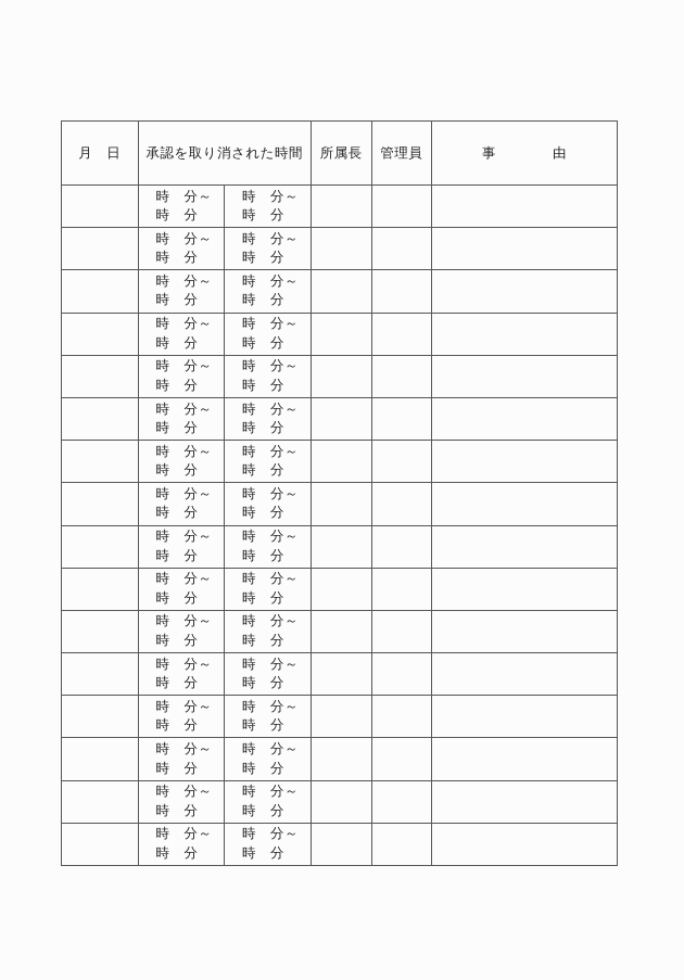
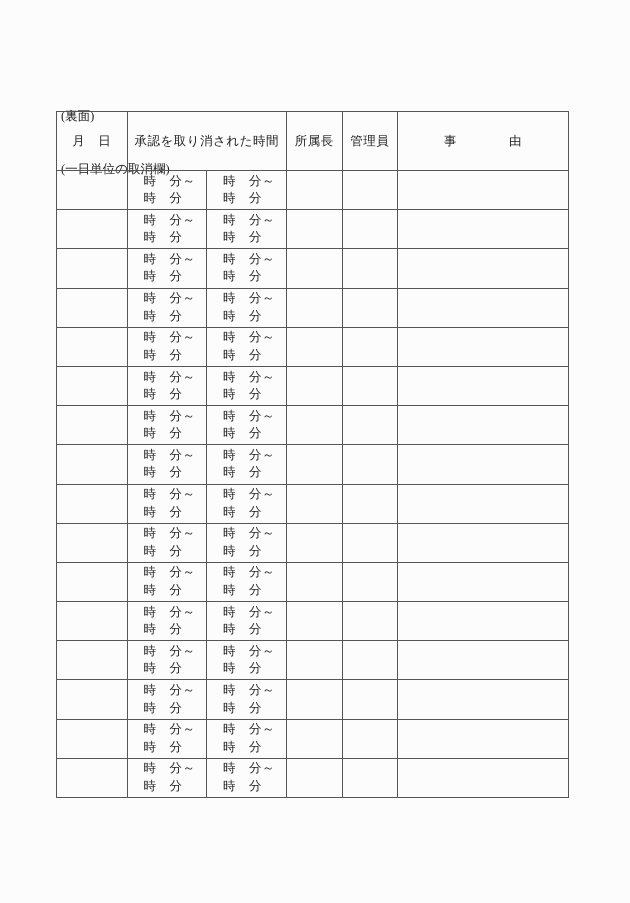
+ (裏面)
+ (一日単位の取消欄)
  月 日	承認を取り消された時間	所属長	管理員	事 由
  	時 分～ 時 分	時 分～ 時 分
  	時 分～ 時 分	時 分～ 時 分
  	時 分～ 時 分	時 分～ 時 分
  	時 分～ 時 分	時 分～ 時 分
  	時 分～ 時 分	時 分～ 時 分
  	時 分～ 時 分	時 分～ 時 分
  	時 分～ 時 分	時 分～ 時 分
  	時 分～ 時 分	時 分～ 時 分
  	時 分～ 時 分	時 分～ 時 分
  	時 分～ 時 分	時 分～ 時 分
  	時 分～ 時 分	時 分～ 時 分
  	時 分～ 時 分	時 分～ 時 分
  	時 分～ 時 分	時 分～ 時 分
  	時 分～ 時 分	時 分～ 時 分
  	時 分～ 時 分	時 分～ 時 分
  	時 分～ 時 分	時 分～ 時 分
